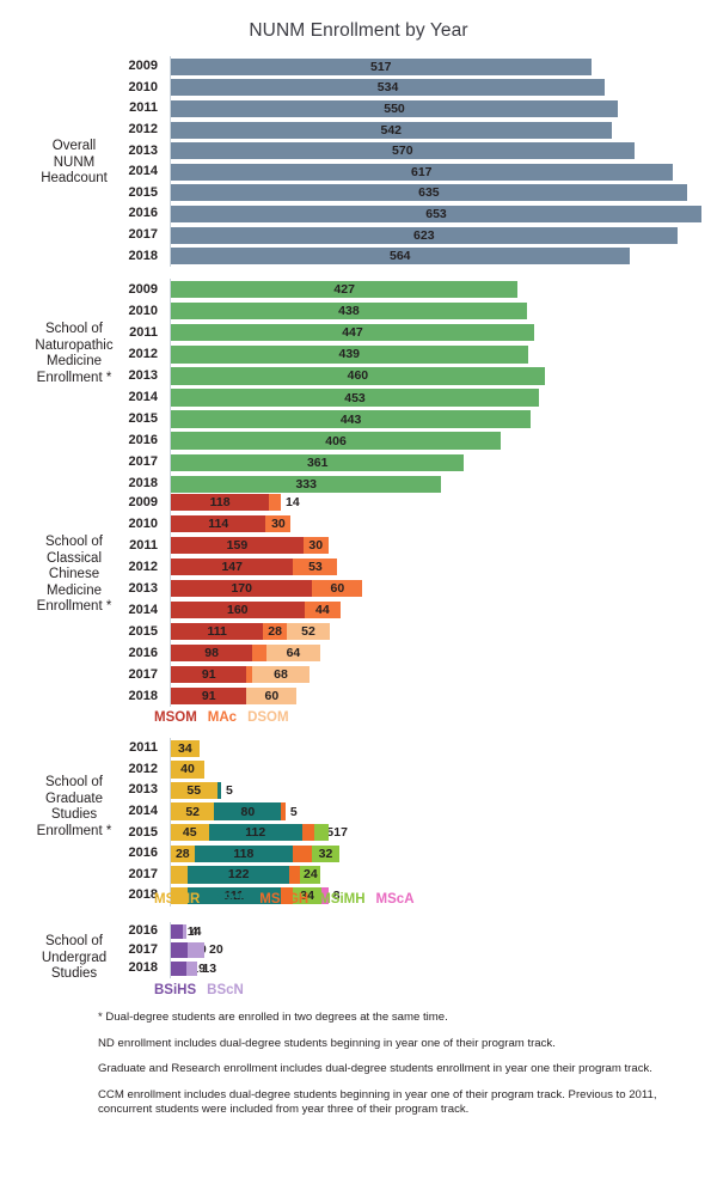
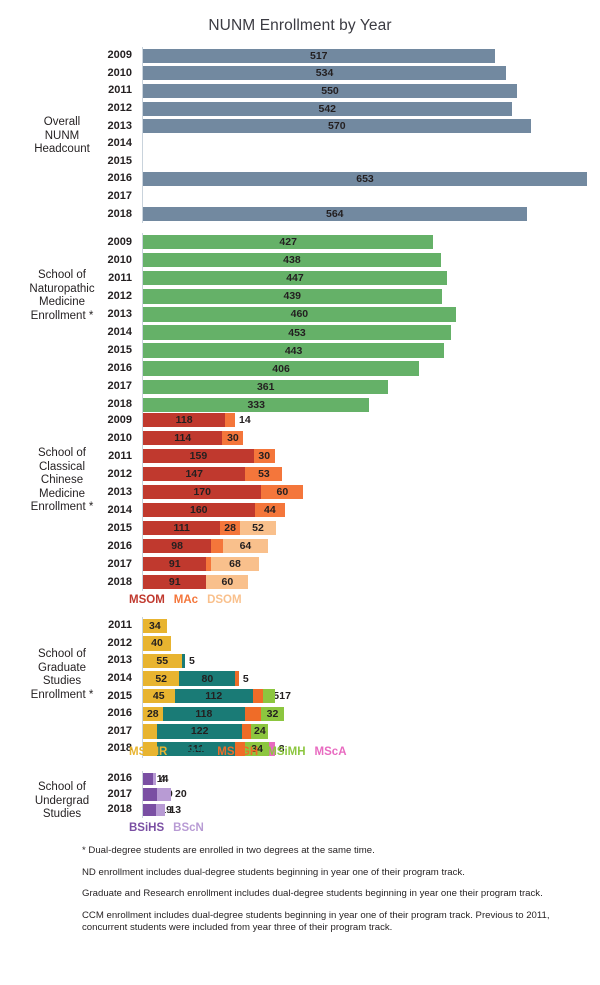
  NUNM Enrollment by Year
  Overall
  NUNM
  Headcount
  2009
  517
  2010
  534
  2011
  550
  2012
  542
  2013
  570
  2014
- 617
  2015
- 635
  2016
  653
  2017
- 623
  2018
  564
  School of
  Naturopathic
  Medicine
  Enrollment *
  2009
  427
  2010
  438
  2011
  447
  2012
  439
  2013
  460
  2014
  453
  2015
  443
  2016
  406
  2017
  361
  2018
  333
  School of
  Classical
  Chinese
  Medicine
  Enrollment *
  2009
  118
  14
  2010
  114
  30
  2011
  159
  30
  2012
  147
  53
  2013
  170
  60
  2014
  160
  44
  2015
  111
  28
  52
  2016
  98
  64
  2017
  91
  68
  2018
  91
  60
  MSOM
  MAc
  DSOM
  School of
  Graduate
  Studies
  Enrollment *
  2011
  34
  2012
  40
  2013
  55
  5
  2014
  52
  80
  5
  2015
  45
  112
  17
  2016
  28
  118
  32
  2017
  122
  24
  2018
  111
  34
  8
  MSiMR
  MScN
  MScGH
  MSiMH
  MScA
  School of
  Undergrad
  Studies
  2016
  14
  4
  2017
  20
  2018
  13
  BSiHS
  BScN
  * Dual-degree students are enrolled in two degrees at the same time.
  ND enrollment includes dual-degree students beginning in year one of their program track.
- Graduate and Research enrollment includes dual-degree students enrollment in year one their program track.
+ Graduate and Research enrollment includes dual-degree students beginning in year one their program track.
  CCM enrollment includes dual-degree students beginning in year one of their program track. Previous to 2011, concurrent students were included from year three of their program track.
